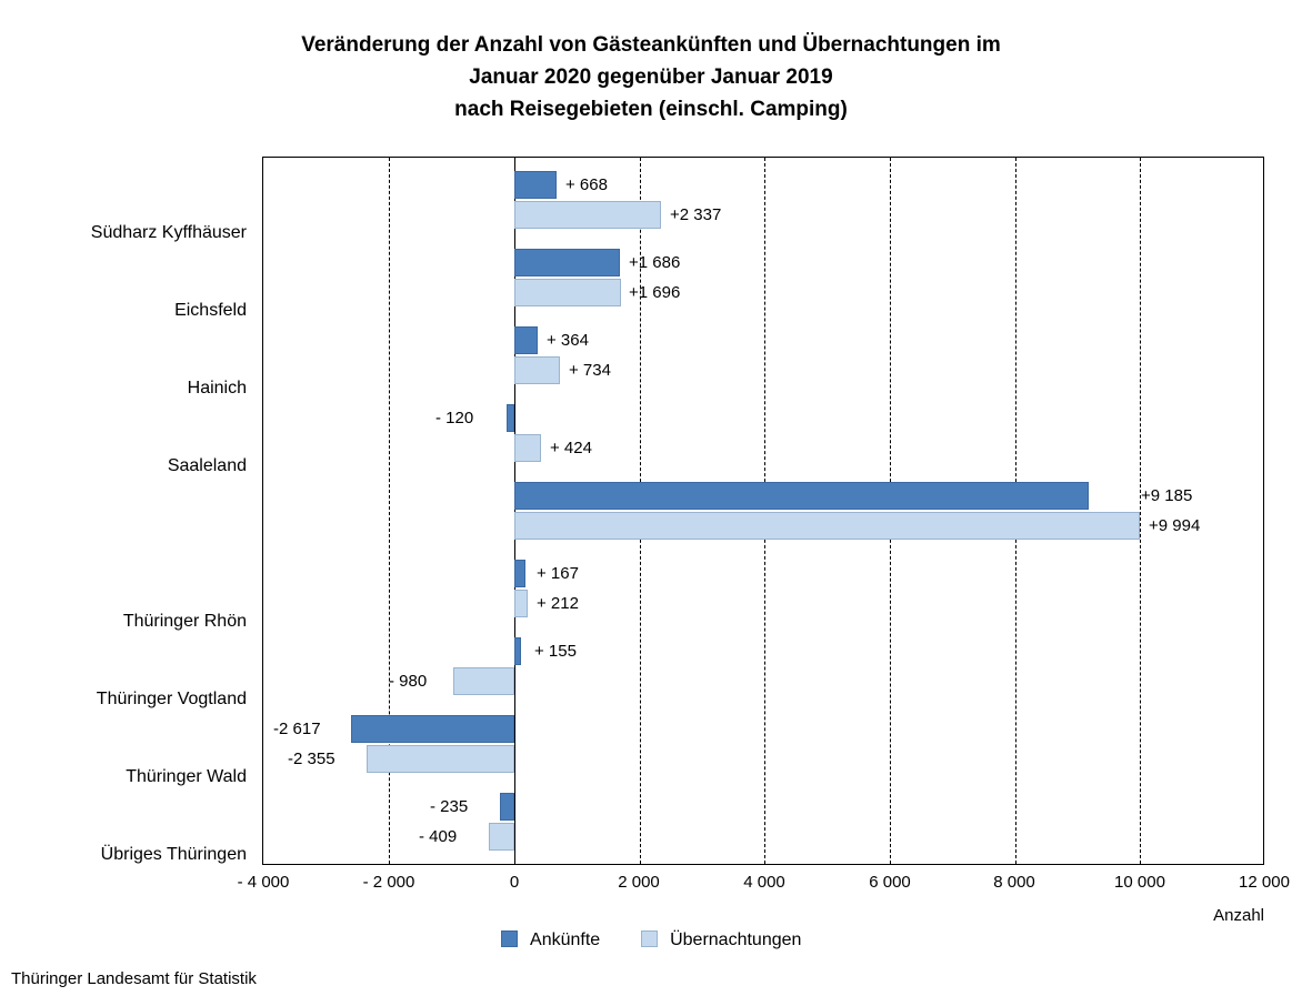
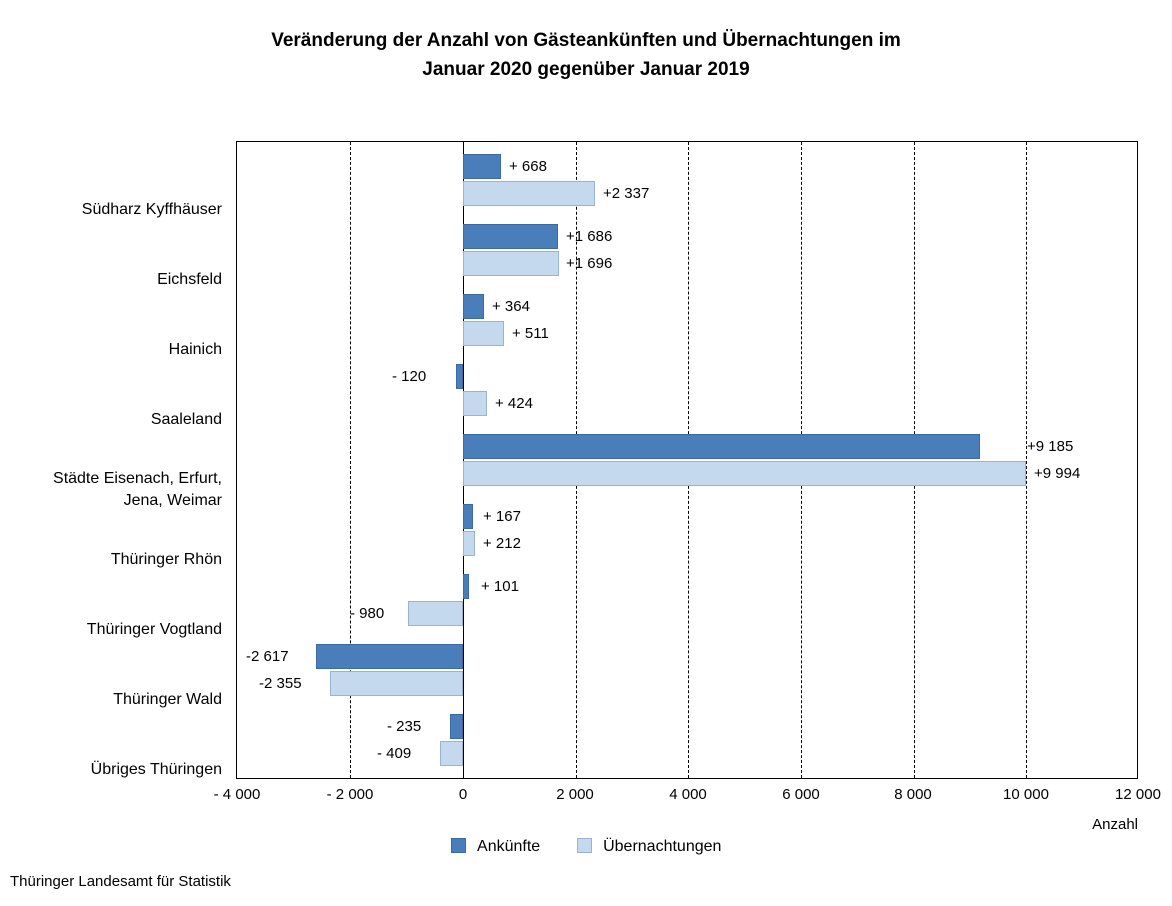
  Veränderung der Anzahl von Gästeankünften und Übernachtungen im
  Januar 2020 gegenüber Januar 2019
- nach Reisegebieten (einschl. Camping)
  Südharz Kyffhäuser
  Eichsfeld
  Hainich
  Saaleland
+ Städte Eisenach, Erfurt,
+ Jena, Weimar
  Thüringer Rhön
  Thüringer Vogtland
  Thüringer Wald
  Übriges Thüringen
  + 668
  +2 337
  +1 686
  +1 696
  + 364
- + 734
+ + 511
  - 120
  + 424
  +9 185
  +9 994
  + 167
  + 212
- + 155
+ + 101
  - 980
  -2 617
  -2 355
  - 235
  - 409
  - 4 000
  - 2 000
  0
  2 000
  4 000
  6 000
  8 000
  10 000
  12 000
  Anzahl
  Ankünfte Übernachtungen
  Thüringer Landesamt für Statistik
